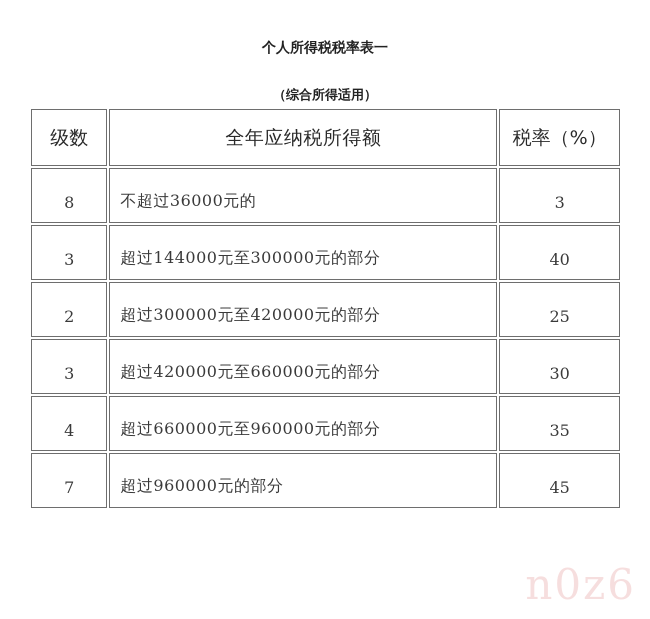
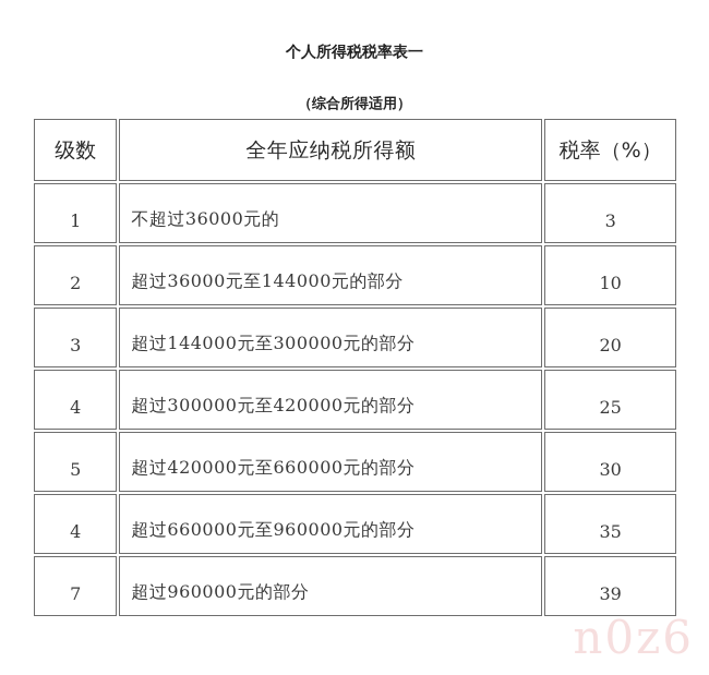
  个人所得税税率表一
  （综合所得适用）
  级数	全年应纳税所得额	税率（%）
- 8	不超过36000元的	3
+ 1	不超过36000元的	3
+ 2	超过36000元至144000元的部分	10
- 3	超过144000元至300000元的部分	40
+ 3	超过144000元至300000元的部分	20
- 2	超过300000元至420000元的部分	25
+ 4	超过300000元至420000元的部分	25
- 3	超过420000元至660000元的部分	30
+ 5	超过420000元至660000元的部分	30
  4	超过660000元至960000元的部分	35
- 7	超过960000元的部分	45
+ 7	超过960000元的部分	39
  n0z6
